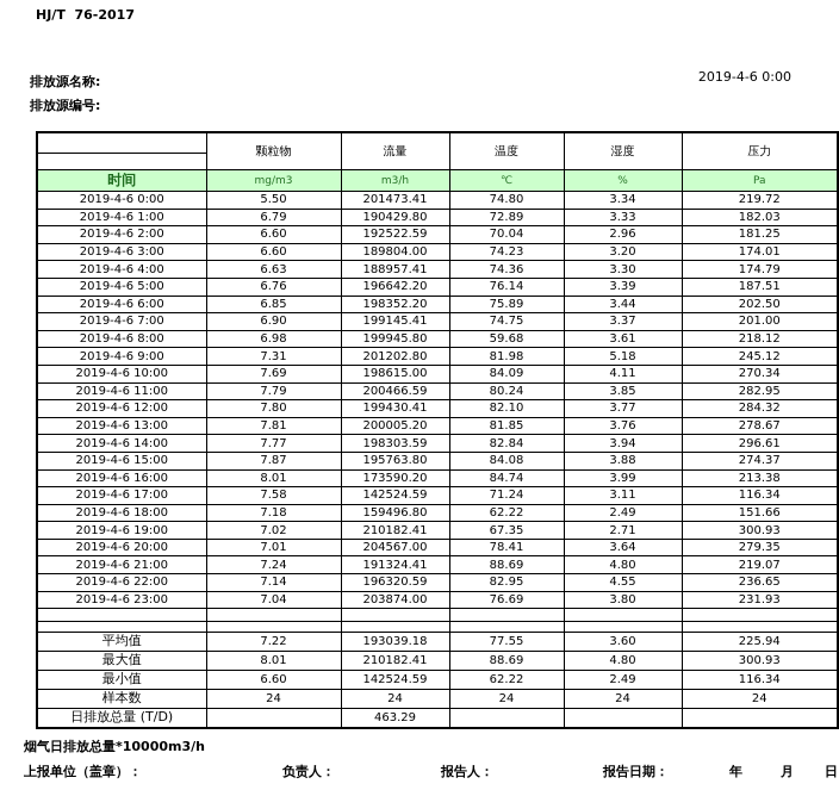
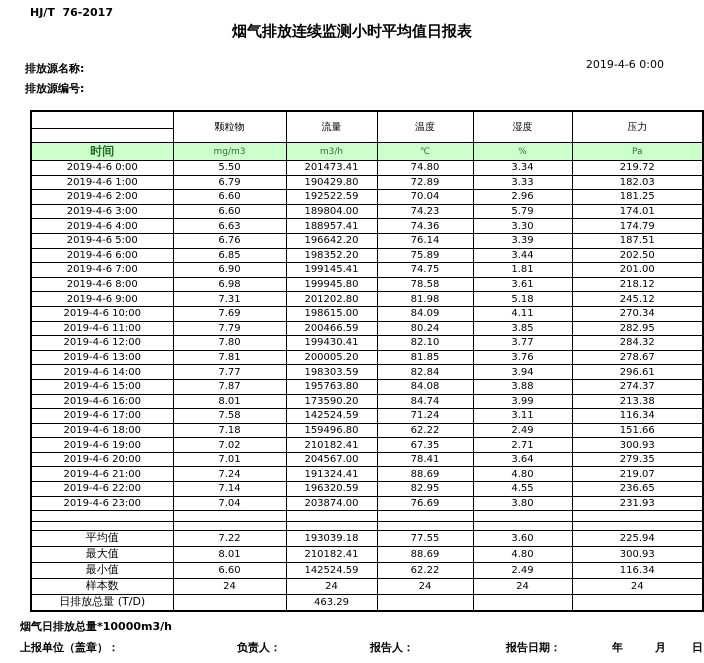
  HJ/T 76-2017
+ 烟气排放连续监测小时平均值日报表
  排放源名称:
  排放源编号:
  2019-4-6 0:00
  	颗粒物	流量	温度	湿度	压力
  时间	mg/m3	m3/h	℃	%	Pa
  2019-4-6 0:00	5.50	201473.41	74.80	3.34	219.72
  2019-4-6 1:00	6.79	190429.80	72.89	3.33	182.03
  2019-4-6 2:00	6.60	192522.59	70.04	2.96	181.25
- 2019-4-6 3:00	6.60	189804.00	74.23	3.20	174.01
+ 2019-4-6 3:00	6.60	189804.00	74.23	5.79	174.01
  2019-4-6 4:00	6.63	188957.41	74.36	3.30	174.79
  2019-4-6 5:00	6.76	196642.20	76.14	3.39	187.51
  2019-4-6 6:00	6.85	198352.20	75.89	3.44	202.50
- 2019-4-6 7:00	6.90	199145.41	74.75	3.37	201.00
+ 2019-4-6 7:00	6.90	199145.41	74.75	1.81	201.00
- 2019-4-6 8:00	6.98	199945.80	59.68	3.61	218.12
+ 2019-4-6 8:00	6.98	199945.80	78.58	3.61	218.12
  2019-4-6 9:00	7.31	201202.80	81.98	5.18	245.12
  2019-4-6 10:00	7.69	198615.00	84.09	4.11	270.34
  2019-4-6 11:00	7.79	200466.59	80.24	3.85	282.95
  2019-4-6 12:00	7.80	199430.41	82.10	3.77	284.32
  2019-4-6 13:00	7.81	200005.20	81.85	3.76	278.67
  2019-4-6 14:00	7.77	198303.59	82.84	3.94	296.61
  2019-4-6 15:00	7.87	195763.80	84.08	3.88	274.37
  2019-4-6 16:00	8.01	173590.20	84.74	3.99	213.38
  2019-4-6 17:00	7.58	142524.59	71.24	3.11	116.34
  2019-4-6 18:00	7.18	159496.80	62.22	2.49	151.66
  2019-4-6 19:00	7.02	210182.41	67.35	2.71	300.93
  2019-4-6 20:00	7.01	204567.00	78.41	3.64	279.35
  2019-4-6 21:00	7.24	191324.41	88.69	4.80	219.07
  2019-4-6 22:00	7.14	196320.59	82.95	4.55	236.65
  2019-4-6 23:00	7.04	203874.00	76.69	3.80	231.93
  平均值	7.22	193039.18	77.55	3.60	225.94
  最大值	8.01	210182.41	88.69	4.80	300.93
  最小值	6.60	142524.59	62.22	2.49	116.34
  样本数	24	24	24	24	24
  日排放总量 (T/D)		463.29
  烟气日排放总量*10000m3/h
  上报单位（盖章）：
  负责人：
  报告人：
  报告日期：
  年
  月
  日
